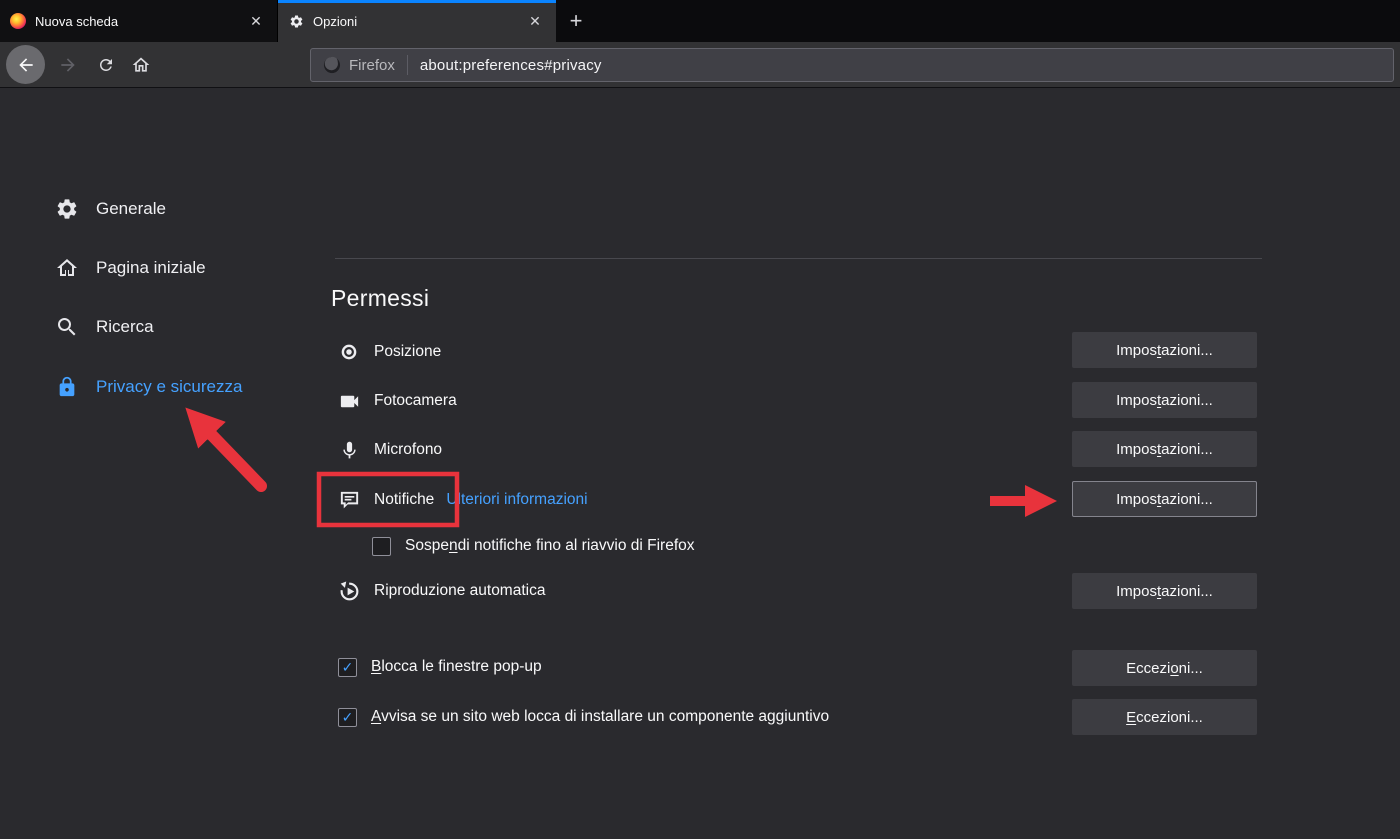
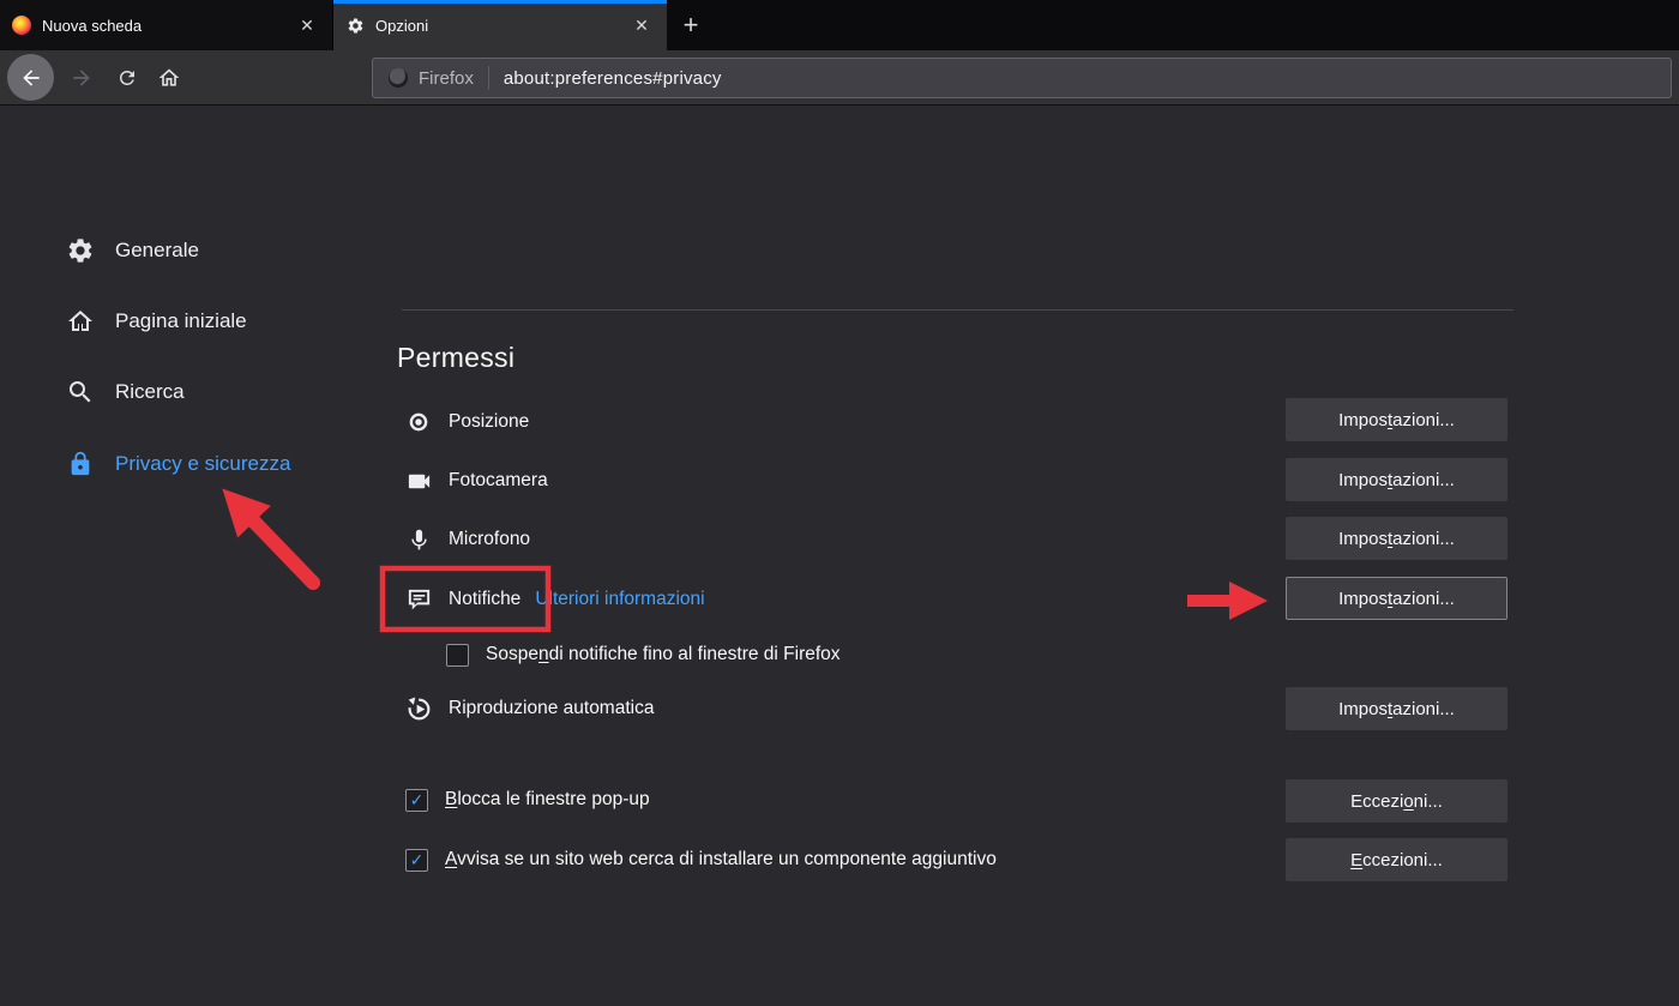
  Nuova scheda
  ✕
  Opzioni
  ✕
  +
  Firefox
  about:preferences#privacy
  Generale
  Pagina iniziale
  Ricerca
  Privacy e sicurezza
  Permessi
  Posizione
  Impostazioni...
  Fotocamera
  Impostazioni...
  Microfono
  Impostazioni...
  Notifiche
  Uteriori informazioni
  Impostazioni...
- Sospendi notifiche fino al riavvio di Firefox
+ Sospendi notifiche fino al finestre di Firefox
  Riproduzione automatica
  Impostazioni...
  ✓
  Blocca le finestre pop-up
  Eccezioni...
  ✓
- Avvisa se un sito web locca di installare un componente aggiuntivo
+ Avvisa se un sito web cerca di installare un componente aggiuntivo
  Eccezioni...
